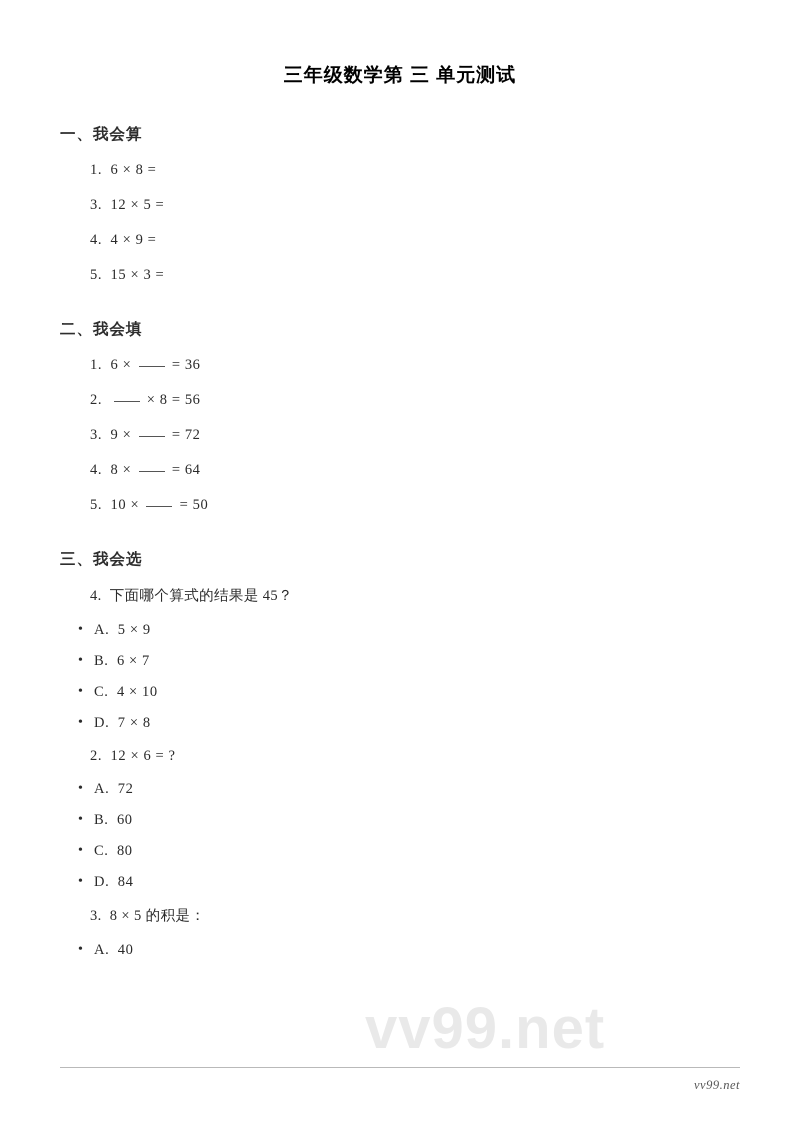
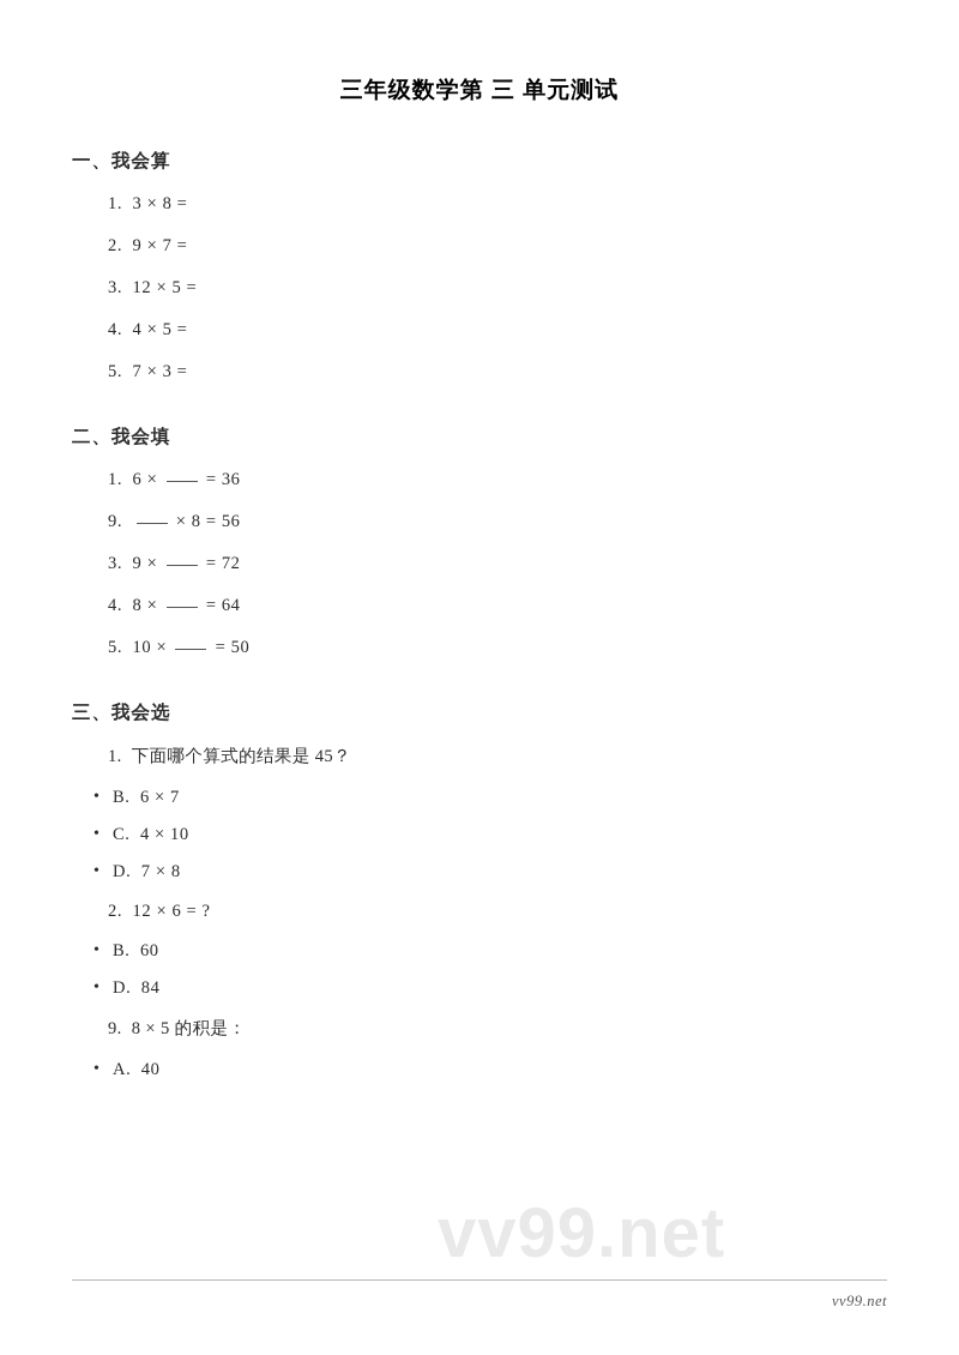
  三年级数学第 三 单元测试
  一、我会算
- 1. 6 × 8 =
+ 1. 3 × 8 =
+ 2. 9 × 7 =
  3. 12 × 5 =
- 4. 4 × 9 =
+ 4. 4 × 5 =
- 5. 15 × 3 =
+ 5. 7 × 3 =
  二、我会填
  1. 6 × = 36
- 2. × 8 = 56
+ 9. × 8 = 56
  3. 9 × = 72
  4. 8 × = 64
  5. 10 × = 50
  三、我会选
- 4. 下面哪个算式的结果是 45？
+ 1. 下面哪个算式的结果是 45？
- A. 5 × 9
  B. 6 × 7
  C. 4 × 10
  D. 7 × 8
  2. 12 × 6 = ?
- A. 72
  B. 60
- C. 80
  D. 84
- 3. 8 × 5 的积是：
+ 9. 8 × 5 的积是：
  A. 40
  vv99.net
